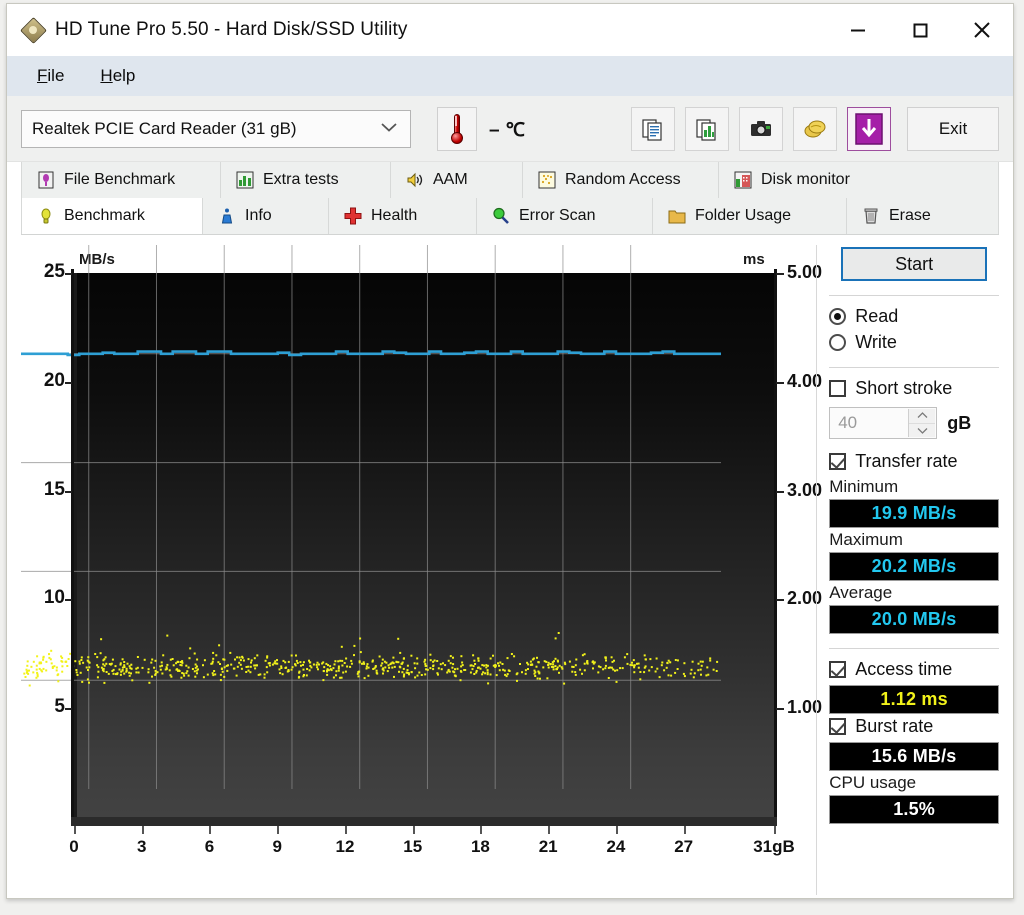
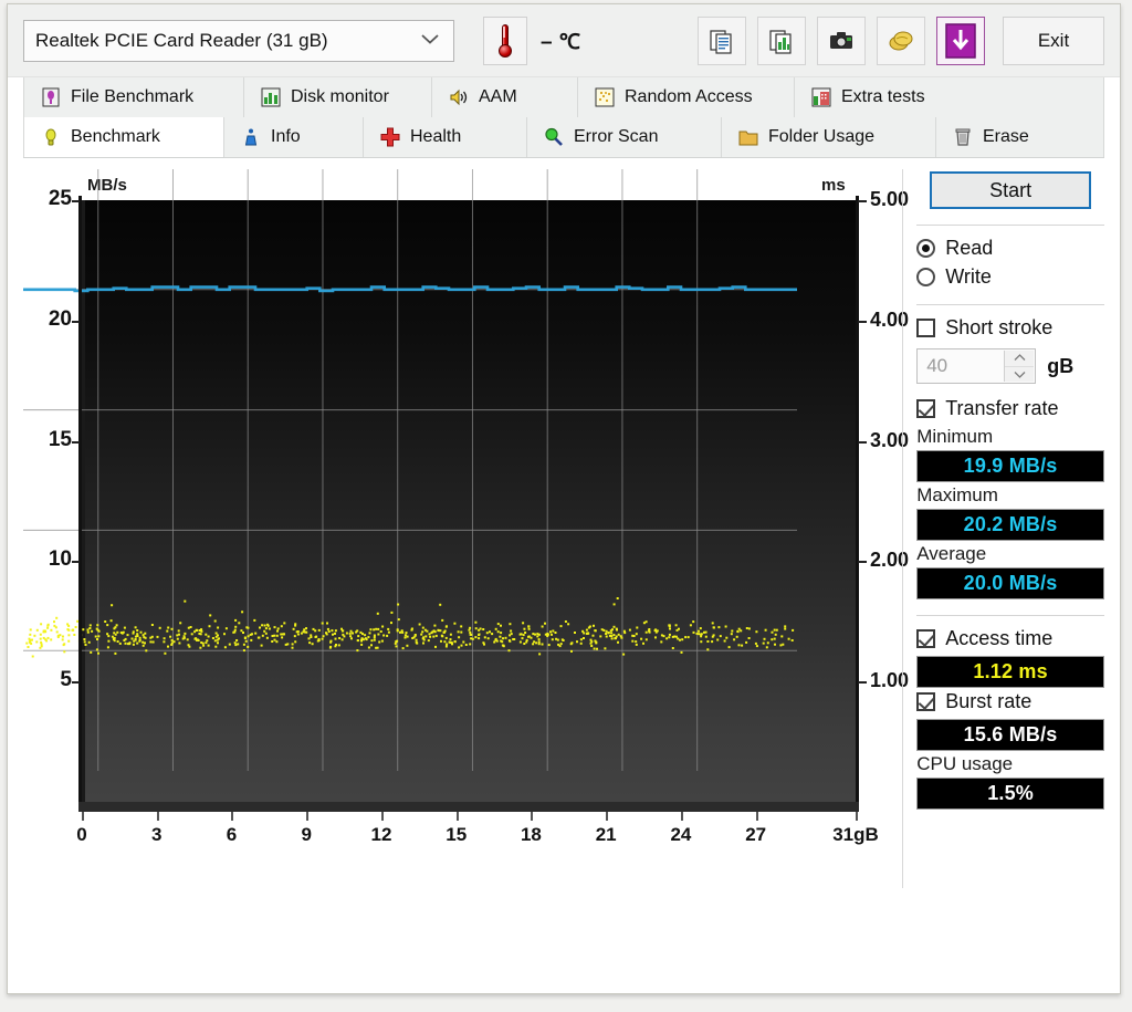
- HD Tune Pro 5.50 - Hard Disk/SSD Utility
- File
- Help
  Realtek PCIE Card Reader (31 gB)
  – ℃
  Exit
  File Benchmark
- Extra tests
+ Disk monitor
  AAM
  Random Access
- Disk monitor
+ Extra tests
  Benchmark
  Info
  Health
  Error Scan
  Folder Usage
  Erase
  MB/s
  ms
  5
  10
  15
  20
  25
  1.00
  2.00
  3.00
  4.00
  5.00
  0
  3
  6
  9
  12
  15
  18
  21
  24
  27
  31gB
  Start
  Read
  Write
  Short stroke
  40
  gB
  Transfer rate
  Minimum
  19.9 MB/s
  Maximum
  20.2 MB/s
  Average
  20.0 MB/s
  Access time
  1.12 ms
  Burst rate
  15.6 MB/s
  CPU usage
  1.5%
